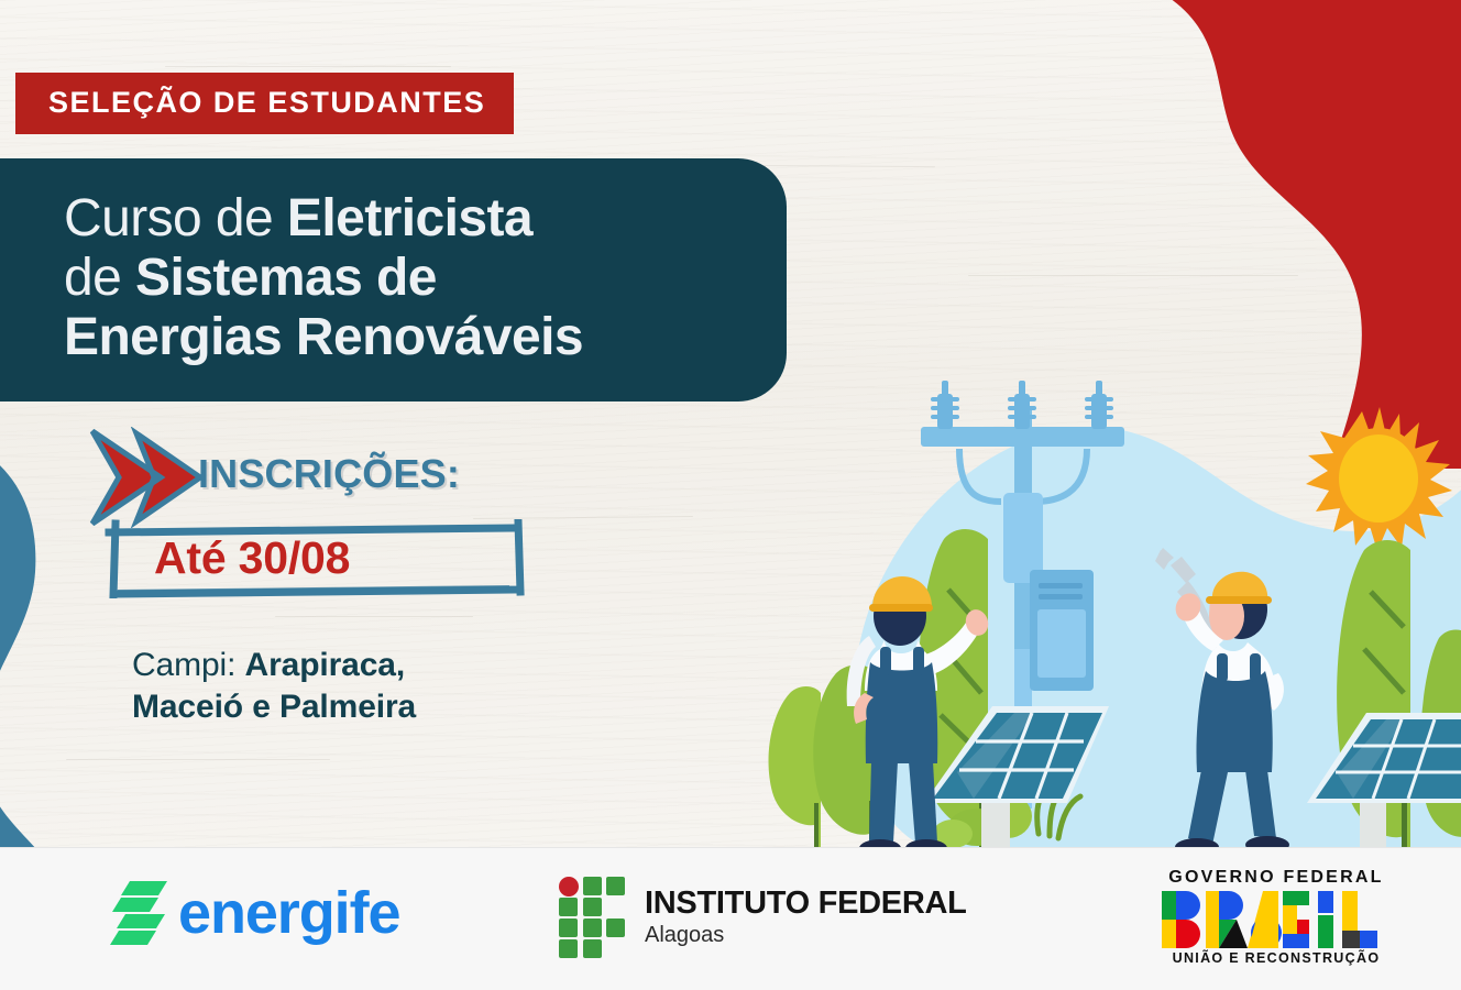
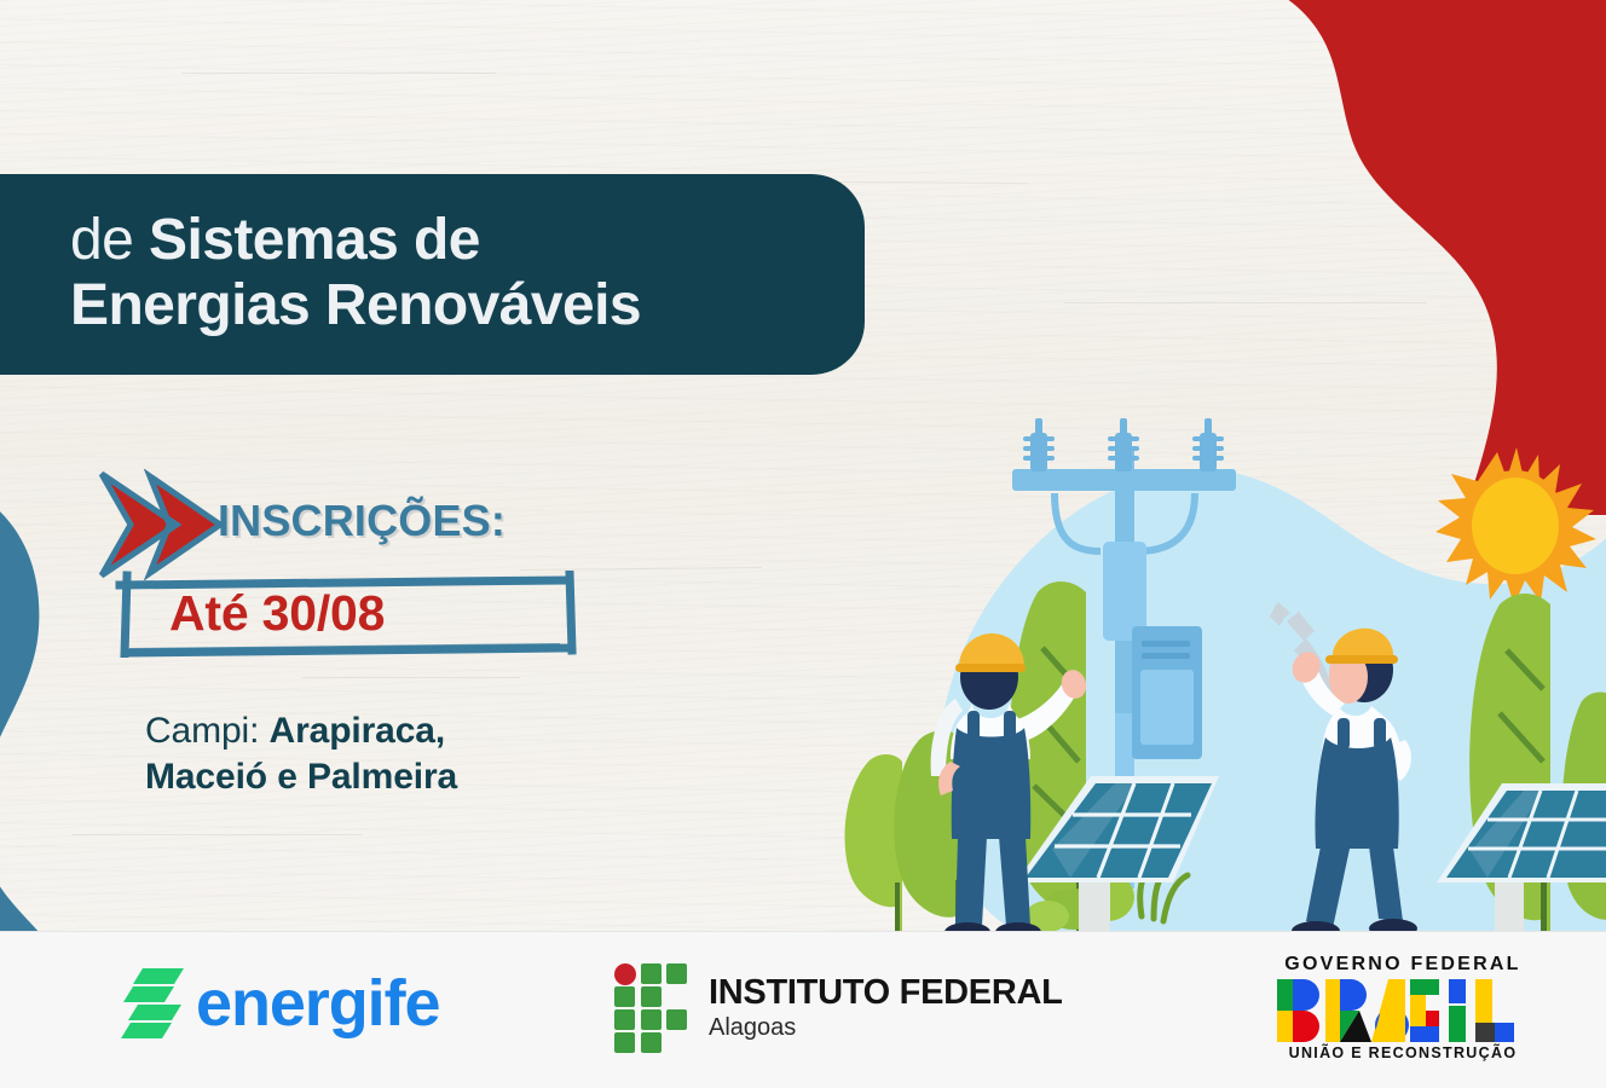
- SELEÇÃO DE ESTUDANTES
- Curso de Eletricista
  de Sistemas de
  Energias Renováveis
  INSCRIÇÕES:
  Até 30/08
  Campi: Arapiraca,
  Maceió e Palmeira
  energife
  INSTITUTO FEDERAL
  Alagoas
  GOVERNO FEDERAL
  UNIÃO E RECONSTRUÇÃO
